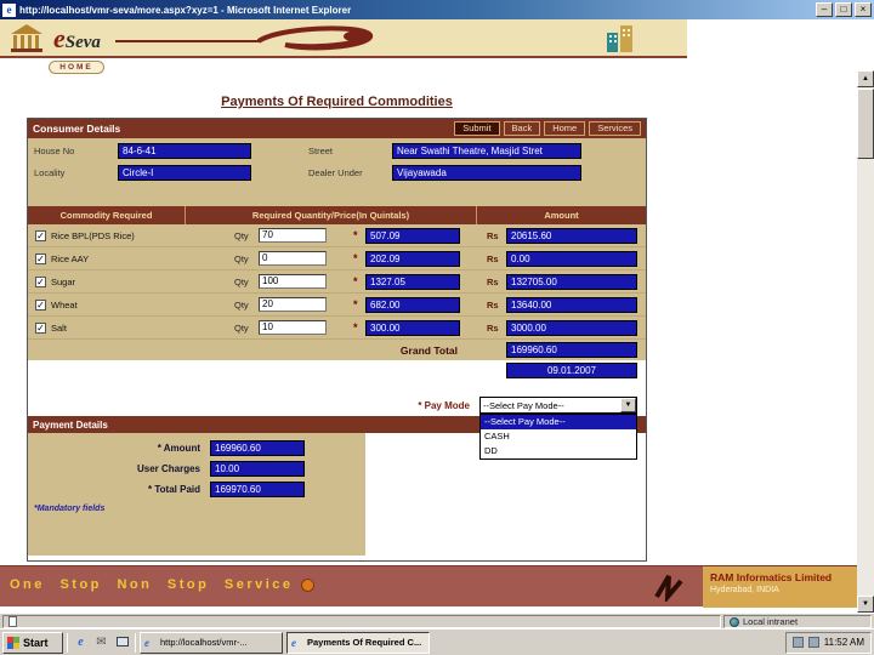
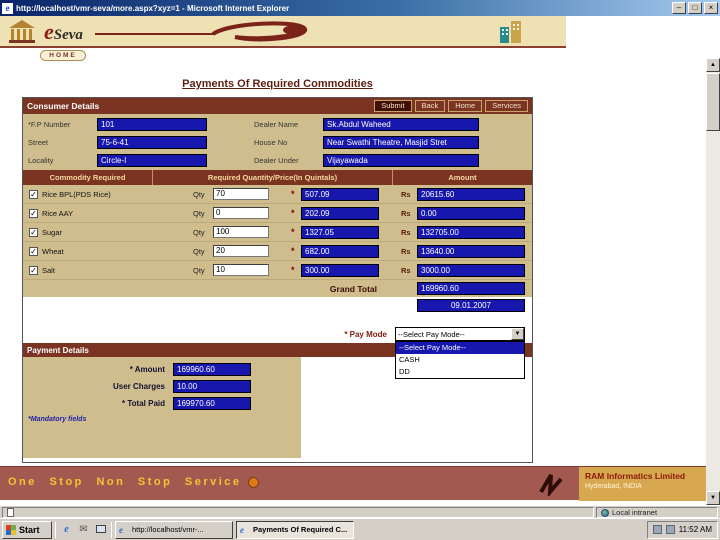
  e
  http://localhost/vmr-seva/more.aspx?xyz=1 - Microsoft Internet Explorer
  –
  □
  ×
  eSeva
  Payments Of Required Commodities
  Consumer Details
  Submit
  Back
  Home
  Services
+ *F.P Number
+ 101
+ Dealer Name
+ Sk.Abdul Waheed
- House No
+ Street
- 84-6-41
+ 75-6-41
- Street
+ House No
  Near Swathi Theatre, Masjid Stret
  Locality
  Circle-I
  Dealer Under
  Vijayawada
  Commodity Required
  Required Quantity/Price(In Quintals)
  Amount
  ✓
  Rice BPL(PDS Rice)
  Qty
  70
  *
  507.09
  Rs
  20615.60
  ✓
  Rice AAY
  Qty
  0
  *
  202.09
  Rs
  0.00
  ✓
  Sugar
  Qty
  100
  *
  1327.05
  Rs
  132705.00
  ✓
  Wheat
  Qty
  20
  *
  682.00
  Rs
  13640.00
  ✓
  Salt
  Qty
  10
  *
  300.00
  Rs
  3000.00
  Grand Total
  169960.60
  09.01.2007
  * Pay Mode
  --Select Pay Mode--
  Payment Details
  * Amount
  169960.60
  User Charges
  10.00
  * Total Paid
  169970.60
  --Select Pay Mode--
  CASH
  DD
  One Stop Non Stop Service
  RAM Informatics Limited
  Local intranet
  Start
  e
  ✉
  e
  http://localhost/vmr-...
  e
  Payments Of Required C...
  11:52 AM
